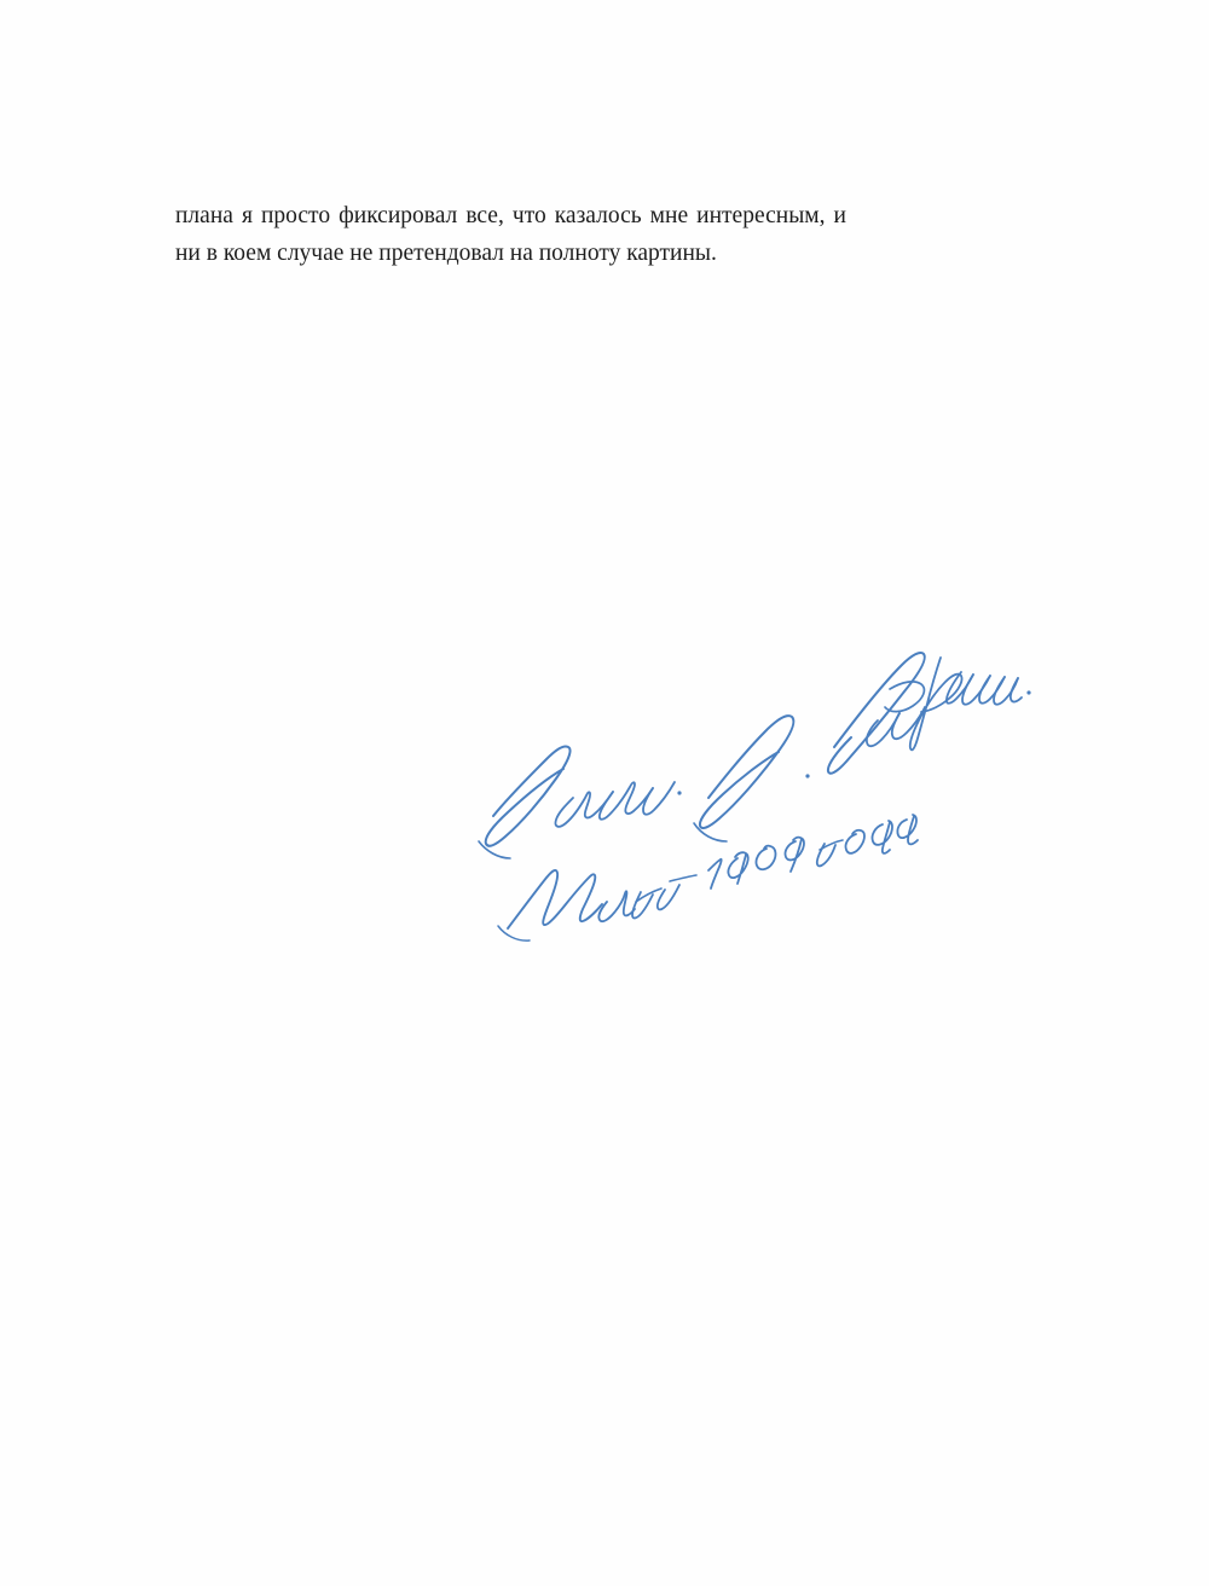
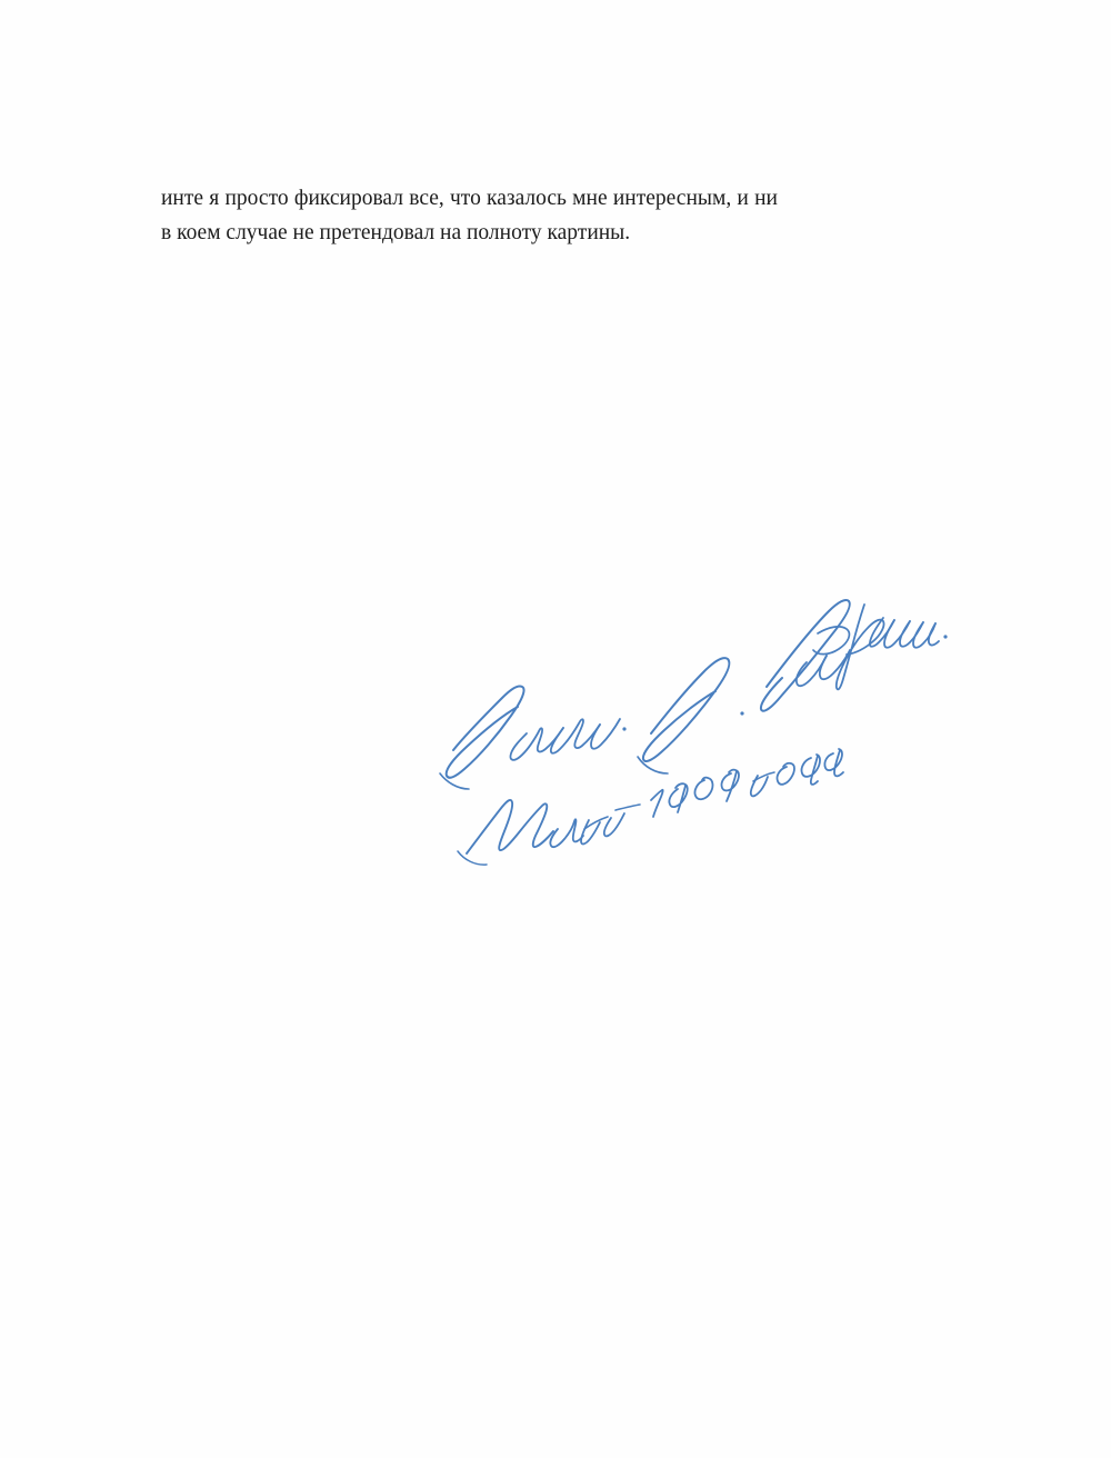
- плана я просто фиксировал все, что казалось мне инте­ресным, и ни в коем случае не претендовал на полноту картины.
+ инте я просто фиксировал все, что казалось мне инте­ресным, и ни в коем случае не претендовал на полноту картины.
